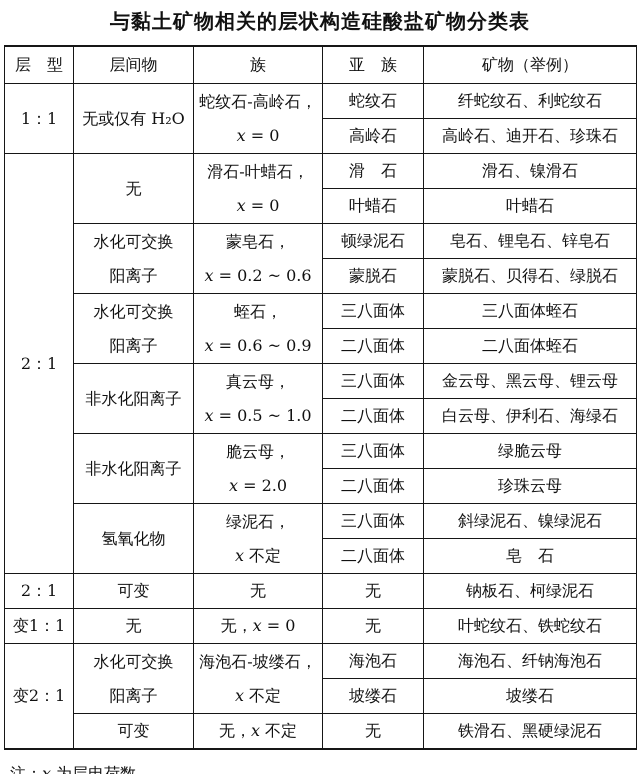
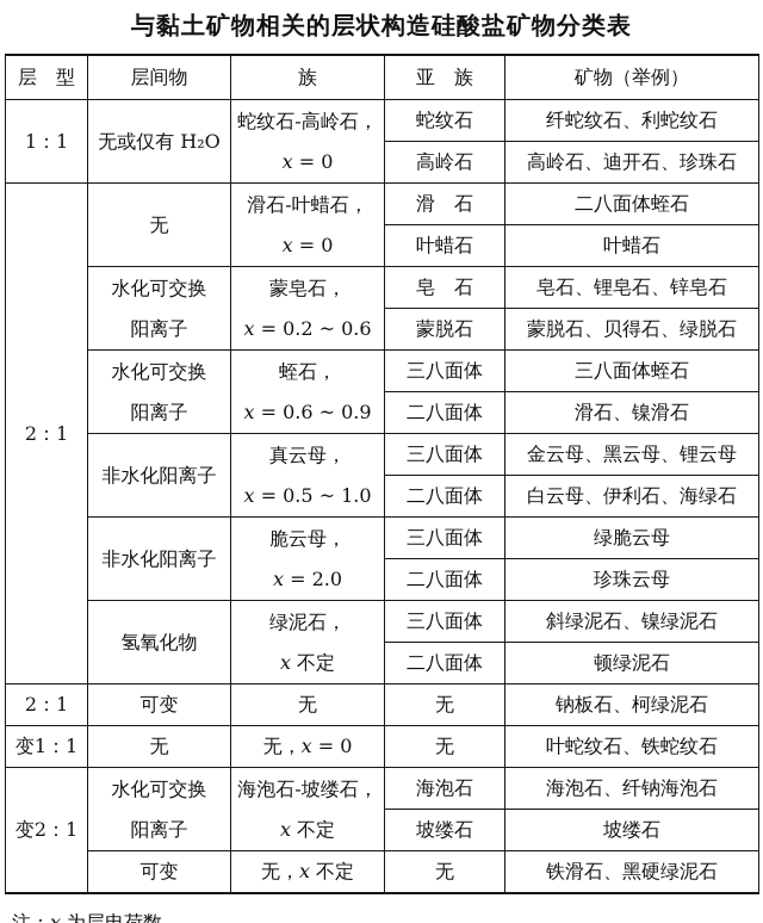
  与黏土矿物相关的层状构造硅酸盐矿物分类表
  层 型	层间物	族	亚 族	矿物（举例）
  1：1	无或仅有 H₂O	蛇纹石-高岭石，x = 0	蛇纹石	纤蛇纹石、利蛇纹石
  高岭石	高岭石、迪开石、珍珠石
- 2：1	无	滑石-叶蜡石，x = 0	滑 石	滑石、镍滑石
+ 2：1	无	滑石-叶蜡石，x = 0	滑 石	二八面体蛭石
  叶蜡石	叶蜡石
- 水化可交换阳离子	蒙皂石，x = 0.2 ~ 0.6	顿绿泥石	皂石、锂皂石、锌皂石
+ 水化可交换阳离子	蒙皂石，x = 0.2 ~ 0.6	皂 石	皂石、锂皂石、锌皂石
  蒙脱石	蒙脱石、贝得石、绿脱石
  水化可交换阳离子	蛭石，x = 0.6 ~ 0.9	三八面体	三八面体蛭石
- 二八面体	二八面体蛭石
+ 二八面体	滑石、镍滑石
  非水化阳离子	真云母，x = 0.5 ~ 1.0	三八面体	金云母、黑云母、锂云母
  二八面体	白云母、伊利石、海绿石
  非水化阳离子	脆云母，x = 2.0	三八面体	绿脆云母
  二八面体	珍珠云母
  氢氧化物	绿泥石，x 不定	三八面体	斜绿泥石、镍绿泥石
- 二八面体	皂 石
+ 二八面体	顿绿泥石
  2：1	可变	无	无	钠板石、柯绿泥石
  变1：1	无	无，x = 0	无	叶蛇纹石、铁蛇纹石
  变2：1	水化可交换阳离子	海泡石-坡缕石，x 不定	海泡石	海泡石、纤钠海泡石
  坡缕石	坡缕石
  可变	无，x 不定	无	铁滑石、黑硬绿泥石
